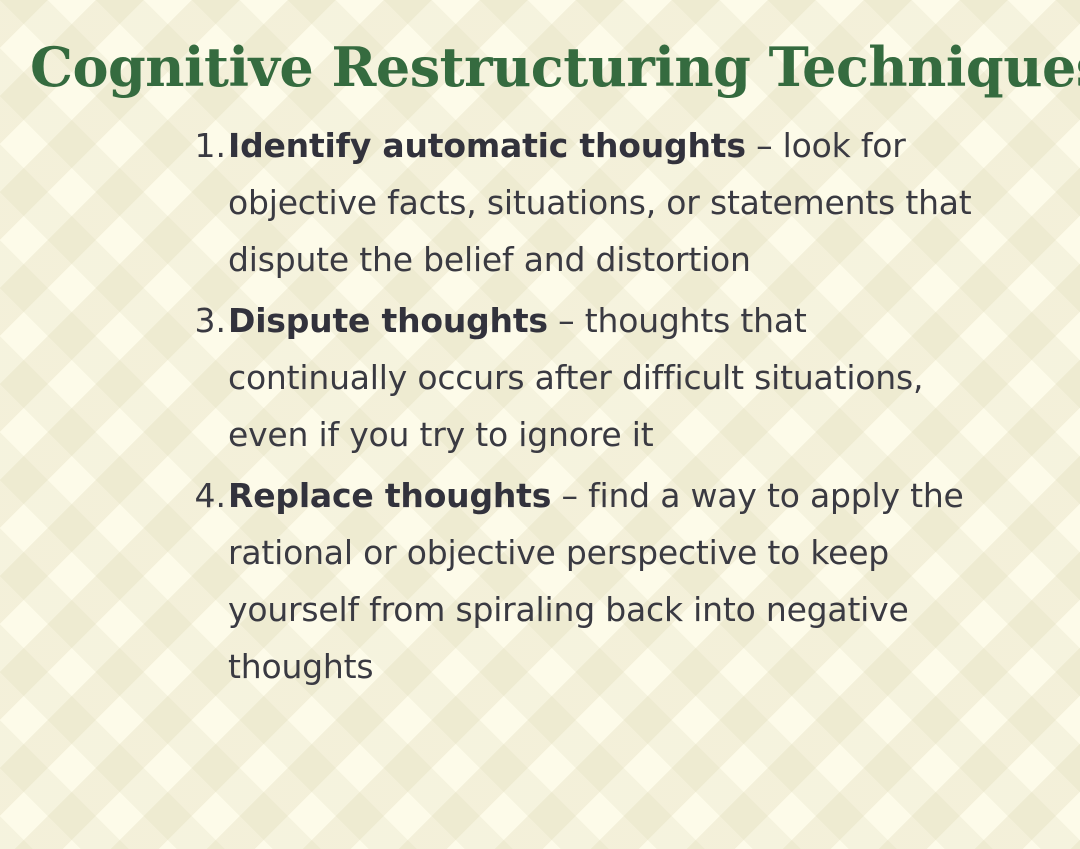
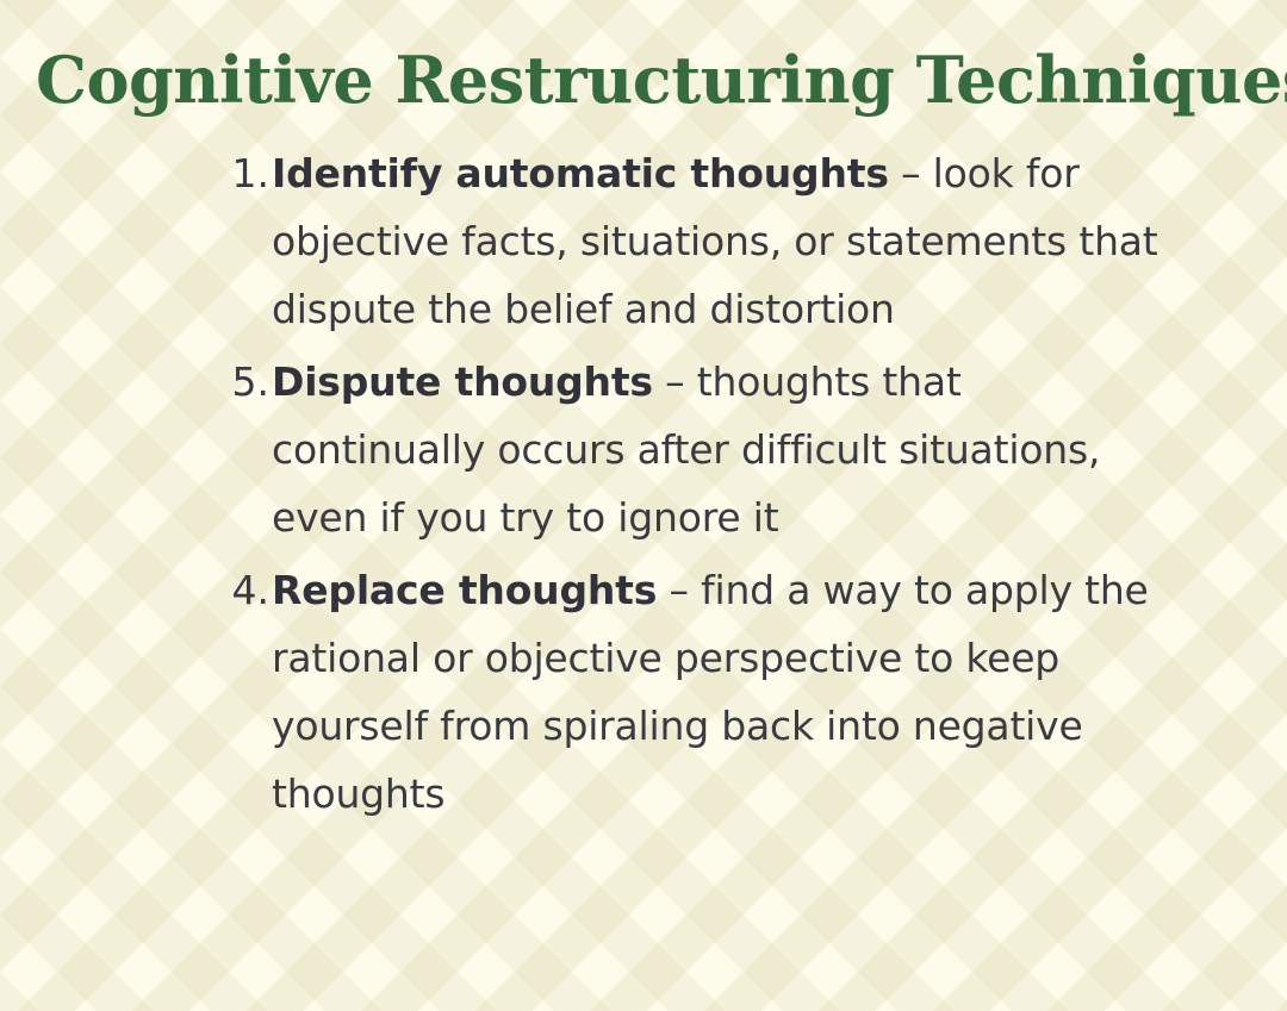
  Cognitive Restructuring Technique
  1.
  Identify automatic thoughts – look for objective facts, situations, or statements that dispute the belief and distortion
- 3.
+ 5.
  Dispute thoughts – thoughts that continually occurs after difficult situations, even if you try to ignore it
  4.
  Replace thoughts – find a way to apply the rational or objective perspective to keep yourself from spiraling back into negative thoughts
